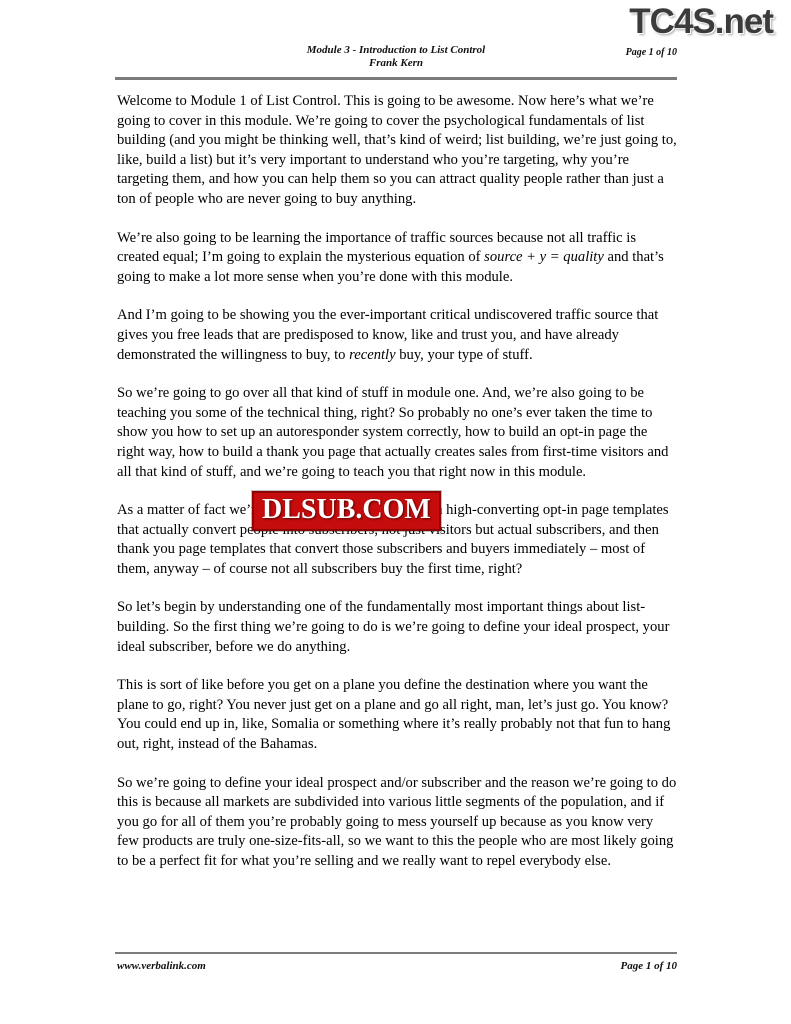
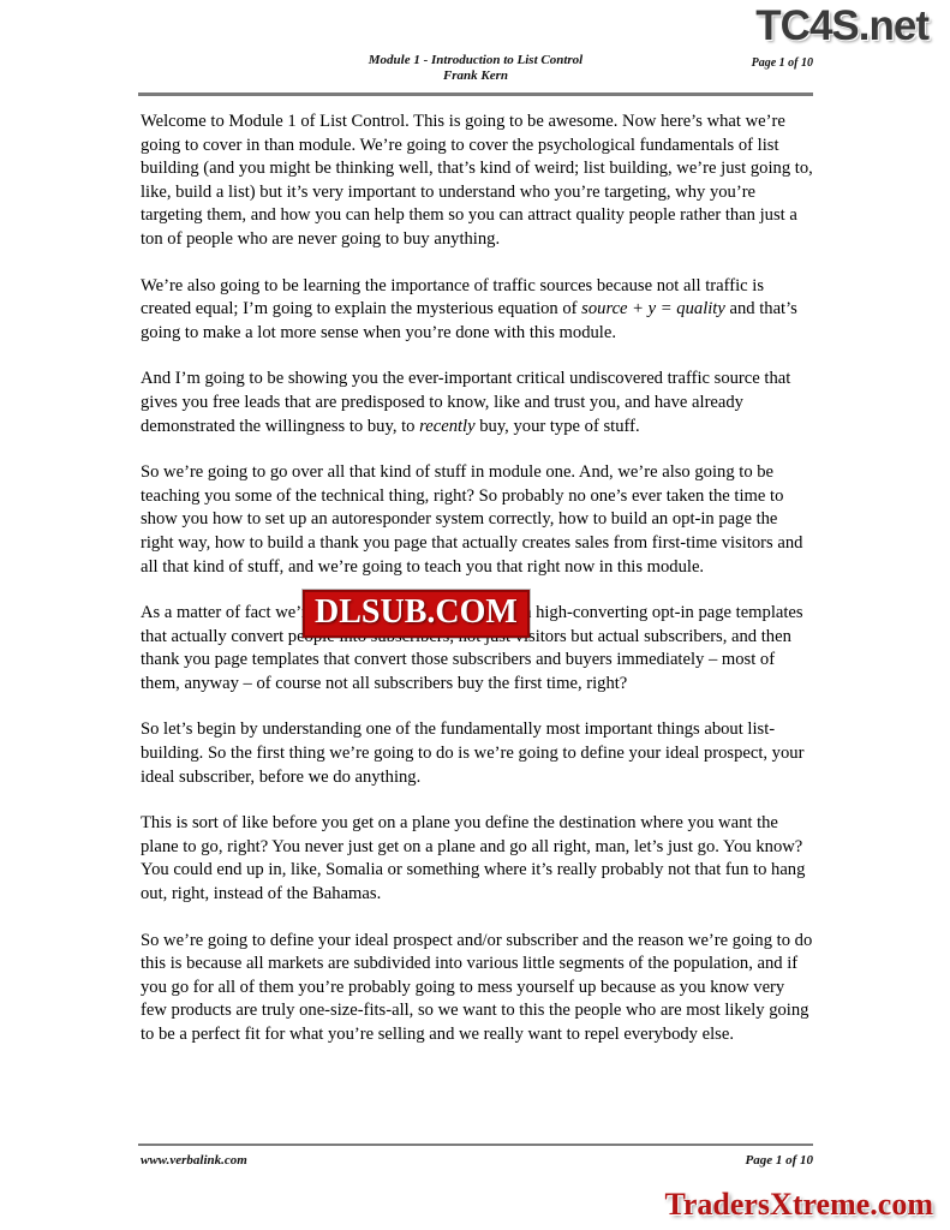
  TC4S.net
- Module 3 - Introduction to List Control
+ Module 1 - Introduction to List Control
  Frank Kern
  Page 1 of 10
- Welcome to Module 1 of List Control. This is going to be awesome. Now here’s what we’re going to cover in this module. We’re going to cover the psychological fundamentals of list building (and you might be thinking well, that’s kind of weird; list building, we’re just going to, like, build a list) but it’s very important to understand who you’re targeting, why you’re targeting them, and how you can help them so you can attract quality people rather than just a ton of people who are never going to buy anything.
+ Welcome to Module 1 of List Control. This is going to be awesome. Now here’s what we’re going to cover in than module. We’re going to cover the psychological fundamentals of list building (and you might be thinking well, that’s kind of weird; list building, we’re just going to, like, build a list) but it’s very important to understand who you’re targeting, why you’re targeting them, and how you can help them so you can attract quality people rather than just a ton of people who are never going to buy anything.
  We’re also going to be learning the importance of traffic sources because not all traffic is created equal; I’m going to explain the mysterious equation of source + y = quality and that’s going to make a lot more sense when you’re done with this module.
  And I’m going to be showing you the ever-important critical undiscovered traffic source that gives you free leads that are predisposed to know, like and trust you, and have already demonstrated the willingness to buy, to recently buy, your type of stuff.
  So we’re going to go over all that kind of stuff in module one. And, we’re also going to be teaching you some of the technical thing, right? So probably no one’s ever taken the time to show you how to set up an autoresponder system correctly, how to build an opt-in page the right way, how to build a thank you page that actually creates sales from first-time visitors and all that kind of stuff, and we’re going to teach you that right now in this module.
  As a matter of fact we’ high-converting opt-in page templates that actually convert pesitors but actual subscribers, and then thank you page templates that convert those subscribers and buyers immediately – most of them, anyway – of course not all subscribers buy the first time, right?
  So let’s begin by understanding one of the fundamentally most important things about list-building. So the first thing we’re going to do is we’re going to define your ideal prospect, your ideal subscriber, before we do anything.
  This is sort of like before you get on a plane you define the destination where you want the plane to go, right? You never just get on a plane and go all right, man, let’s just go. You know? You could end up in, like, Somalia or something where it’s really probably not that fun to hang out, right, instead of the Bahamas.
  So we’re going to define your ideal prospect and/or subscriber and the reason we’re going to do this is because all markets are subdivided into various little segments of the population, and if you go for all of them you’re probably going to mess yourself up because as you know very few products are truly one-size-fits-all, so we want to this the people who are most likely going to be a perfect fit for what you’re selling and we really want to repel everybody else.
  DLSUB.COM
  www.verbalink.com
  Page 1 of 10
+ TradersXtreme.com
